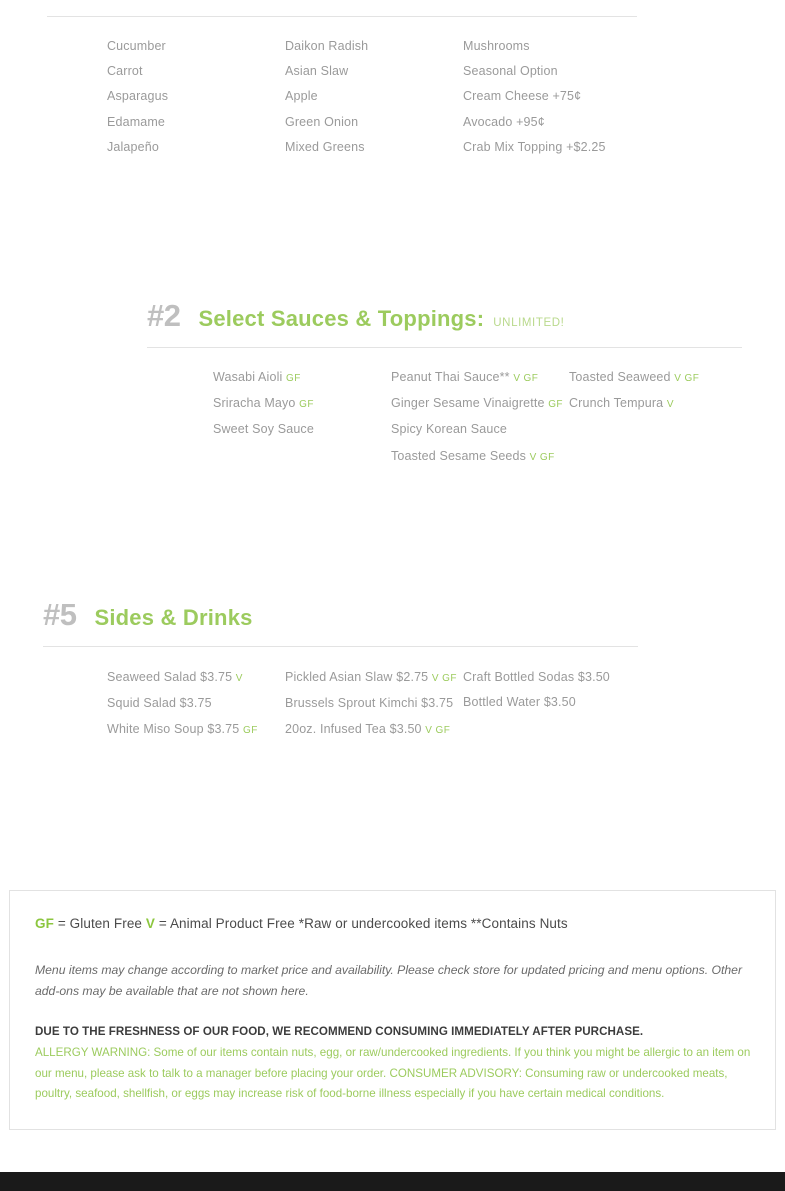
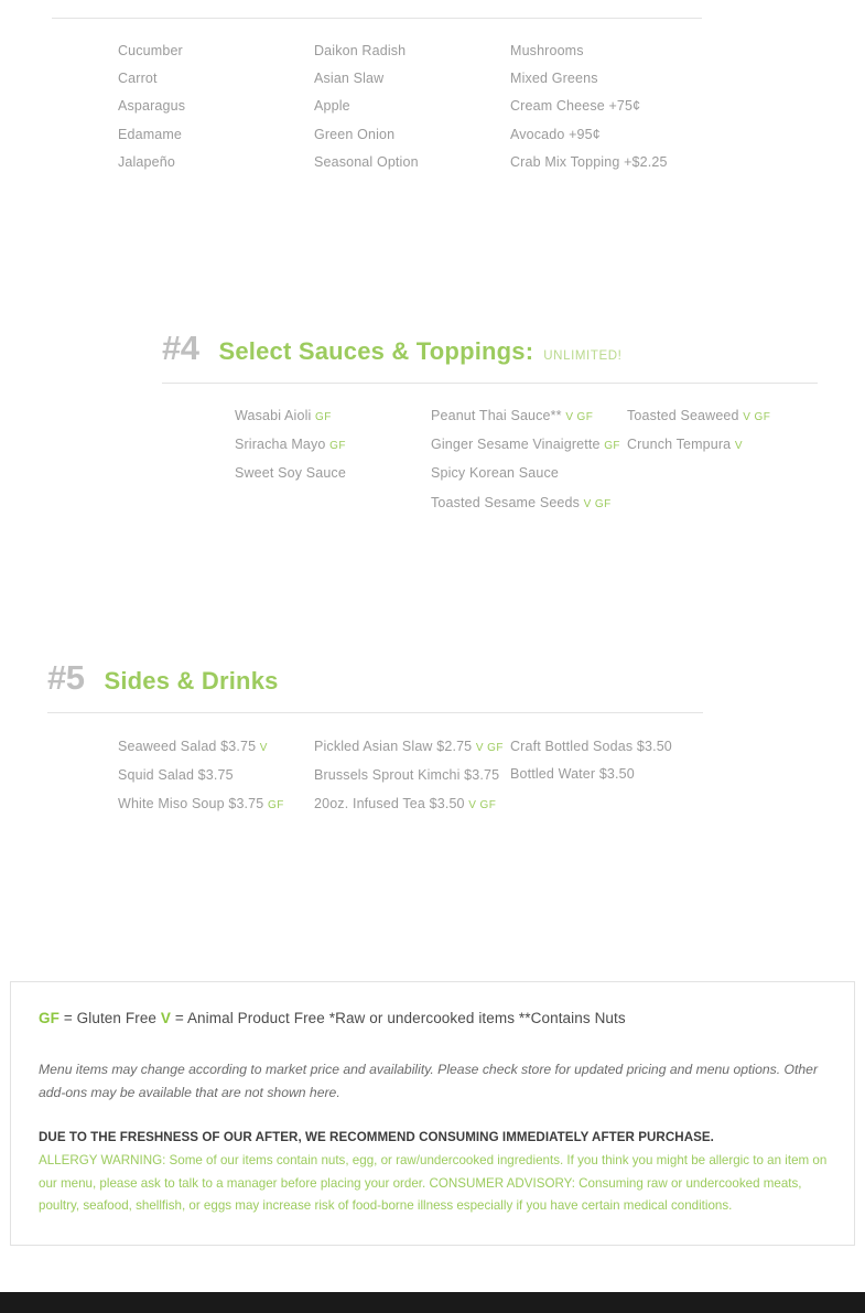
  Cucumber
  Carrot
  Asparagus
  Edamame
  Jalapeño
  Daikon Radish
  Asian Slaw
  Apple
  Green Onion
- Mixed Greens
+ Seasonal Option
  Mushrooms
- Seasonal Option
+ Mixed Greens
  Cream Cheese +75¢
  Avocado +95¢
  Crab Mix Topping +$2.25
- #2
+ #4
  Select Sauces & Toppings:
  UNLIMITED!
  Wasabi Aioli GF
  Sriracha Mayo GF
  Sweet Soy Sauce
  Peanut Thai Sauce** V GF
  Ginger Sesame Vinaigrette GF
  Spicy Korean Sauce
  Toasted Sesame Seeds V GF
  Toasted Seaweed V GF
  Crunch Tempura V
  #5
  Sides & Drinks
  Seaweed Salad $3.75 V
  Squid Salad $3.75
  White Miso Soup $3.75 GF
  Pickled Asian Slaw $2.75 V GF
  Brussels Sprout Kimchi $3.75
  20oz. Infused Tea $3.50 V GF
  Craft Bottled Sodas $3.50
  Bottled Water $3.50
  GF = Gluten Free V = Animal Product Free *Raw or undercooked items **Contains Nuts
  Menu items may change according to market price and availability. Please check store for updated pricing and menu options. Other add-ons may be available that are not shown here.
- DUE TO THE FRESHNESS OF OUR FOOD, WE RECOMMEND CONSUMING IMMEDIATELY AFTER PURCHASE.
+ DUE TO THE FRESHNESS OF OUR AFTER, WE RECOMMEND CONSUMING IMMEDIATELY AFTER PURCHASE.
  ALLERGY WARNING: Some of our items contain nuts, egg, or raw/undercooked ingredients. If you think you might be allergic to an item on our menu, please ask to talk to a manager before placing your order. CONSUMER ADVISORY: Consuming raw or undercooked meats, poultry, seafood, shellfish, or eggs may increase risk of food-borne illness especially if you have certain medical conditions.
